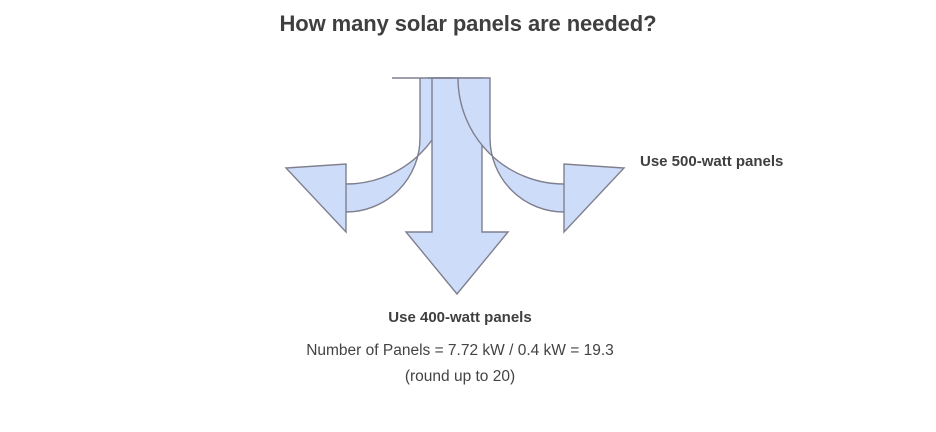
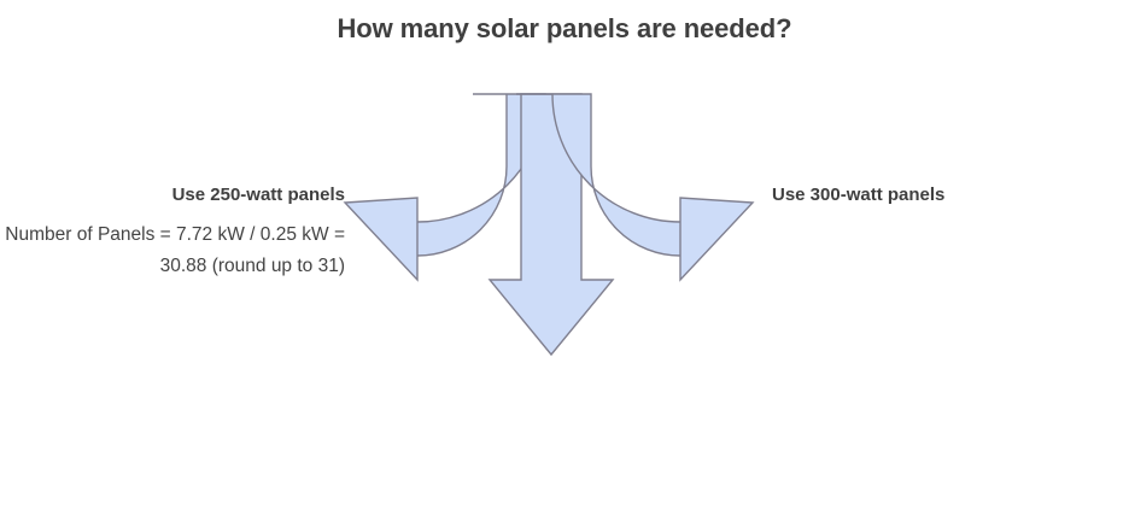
  How many solar panels are needed?
+ Use 250-watt panels
+ Number of Panels = 7.72 kW / 0.25 kW = 30.88 (round up to 31)
- Use 500-watt panels
+ Use 300-watt panels
- Use 400-watt panels
- Number of Panels = 7.72 kW / 0.4 kW = 19.3 (round up to 20)
